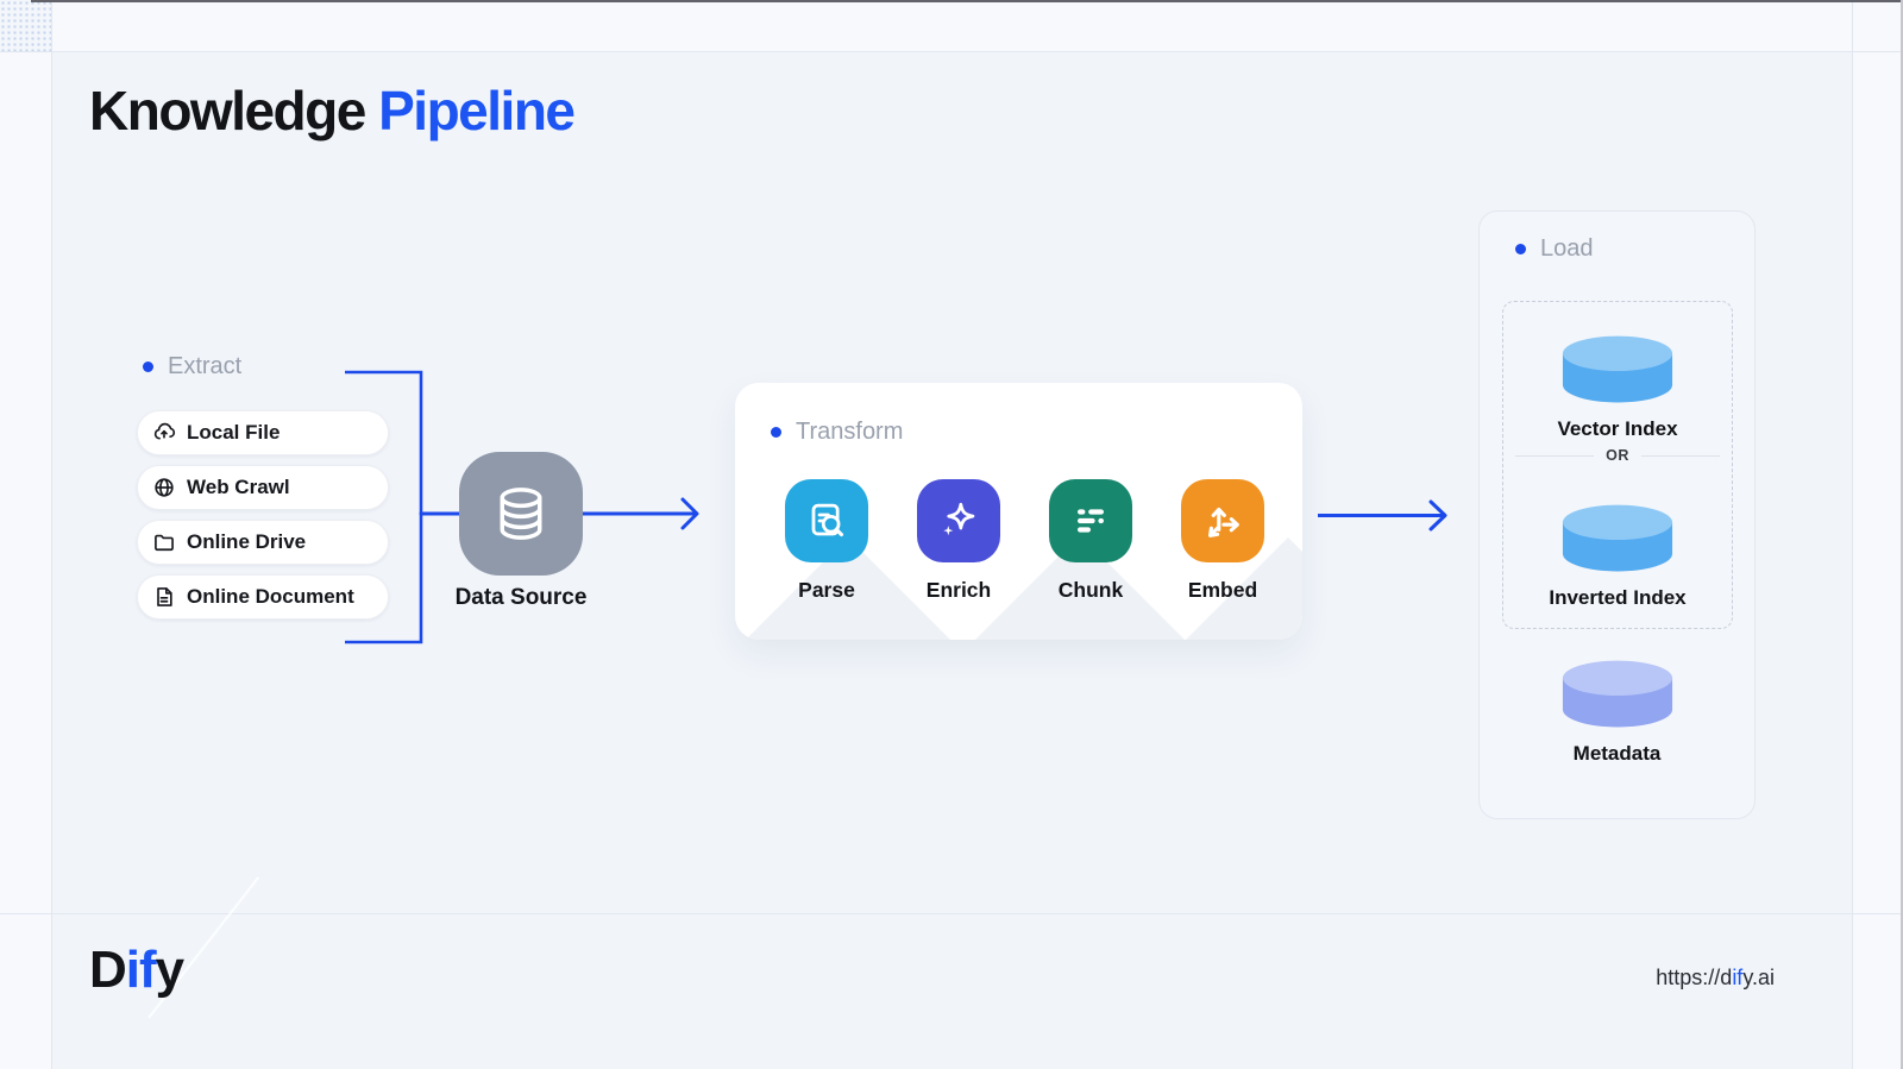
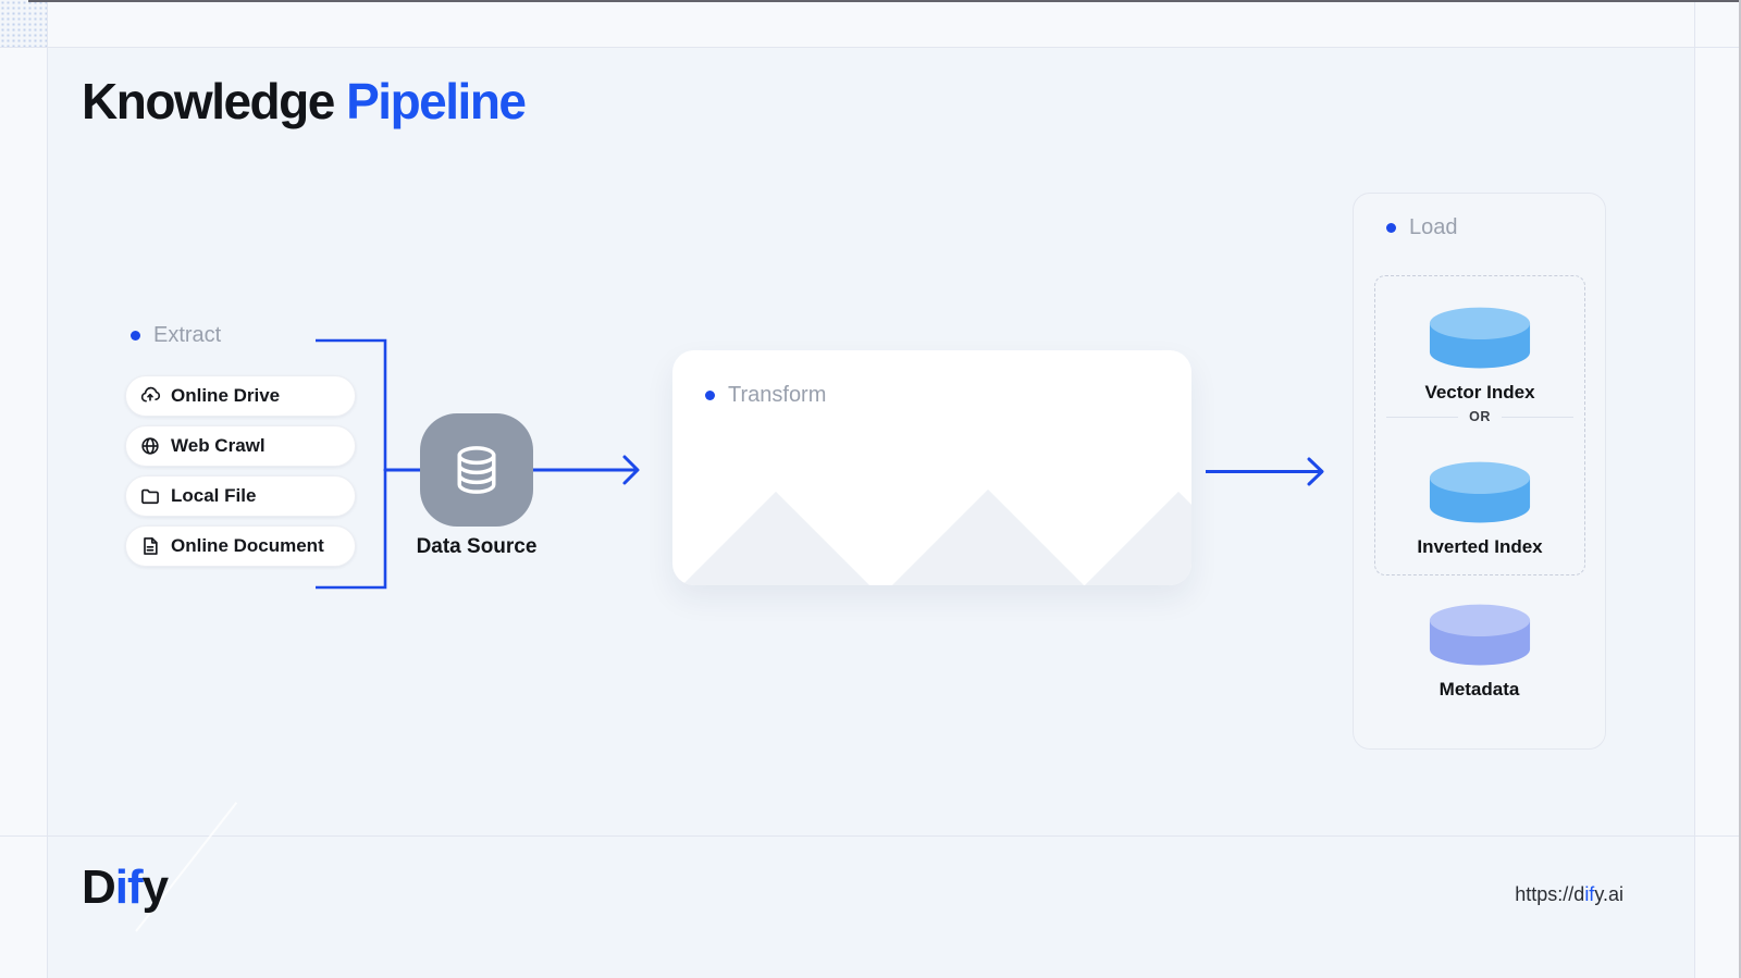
  Knowledge Pipeline
  Extract
- Local File
+ Online Drive
  Web Crawl
- Online Drive
+ Local File
  Online Document
  Data Source
  Transform
- Parse
- Enrich
- Chunk
- Embed
  Load
  Vector Index
  OR
  Inverted Index
  Metadata
  Dify
  https://dify.ai
